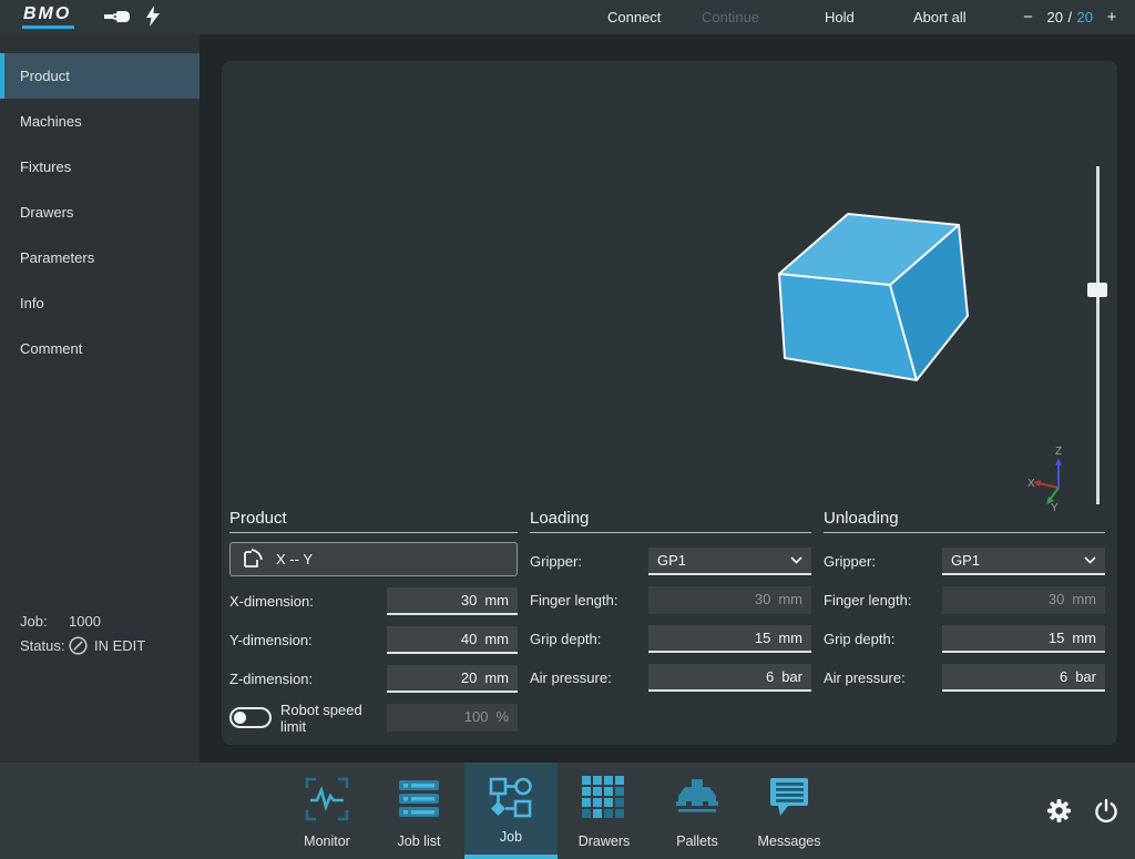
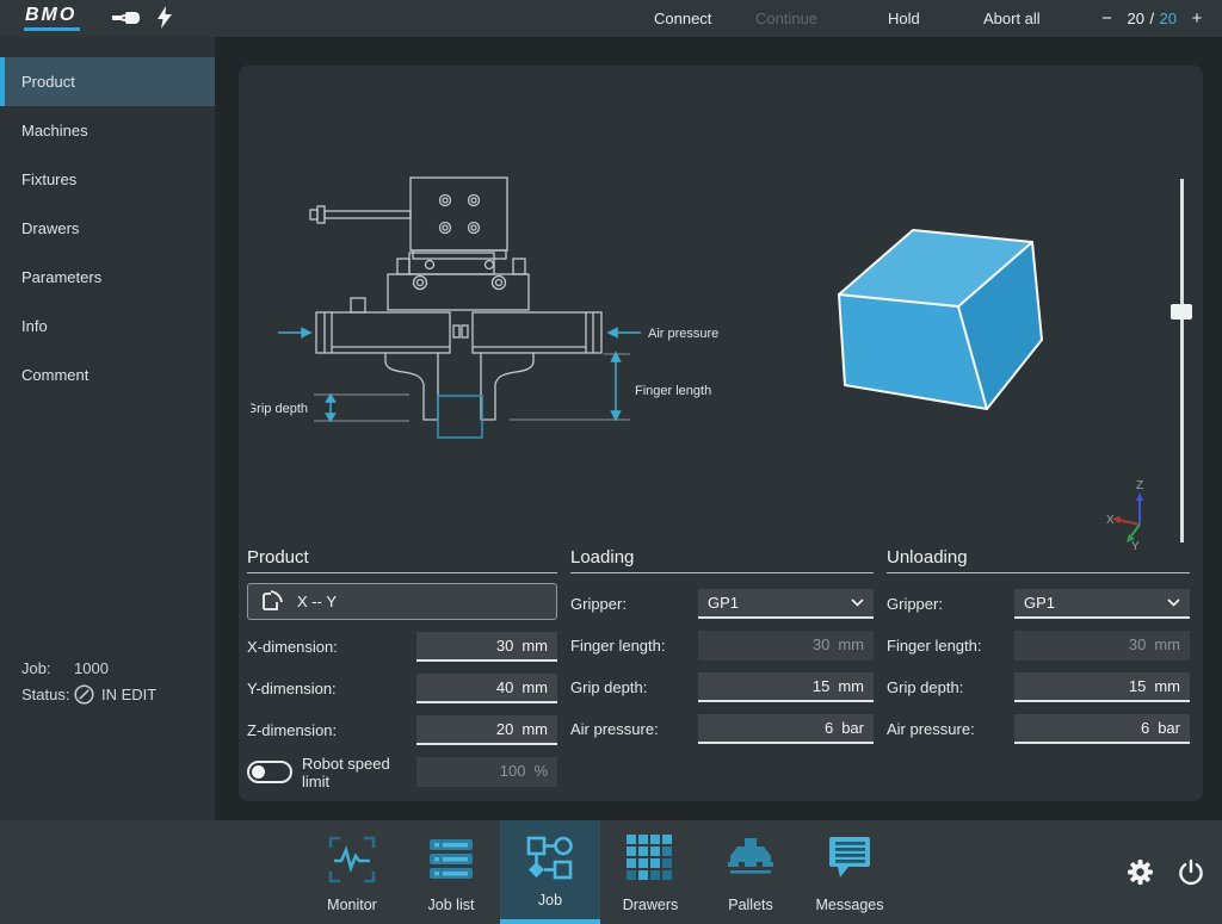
  BMO
  Connect
  Continue
  Hold
  Abort all
  −
  20 / 20
  +
  Product
  Machines
  Fixtures
  Drawers
  Parameters
  Info
  Comment
  Job:
  1000
  Status:
  IN EDIT
+ Air pressure
+ Finger length
+ Grip depth
  Z
  X
  Y
  Product
  X -- Y
  X-dimension:
  30
  mm
  Y-dimension:
  40
  mm
  Z-dimension:
  20
  mm
  Robot speed limit
  100
  %
  Loading
  Gripper:
  GP1
  Finger length:
  30
  mm
  Grip depth:
  15
  mm
  Air pressure:
  6
  bar
  Unloading
  Gripper:
  GP1
  Finger length:
  30
  mm
  Grip depth:
  15
  mm
  Air pressure:
  6
  bar
  Monitor
  Job list
  Job
  Drawers
  Pallets
  Messages
